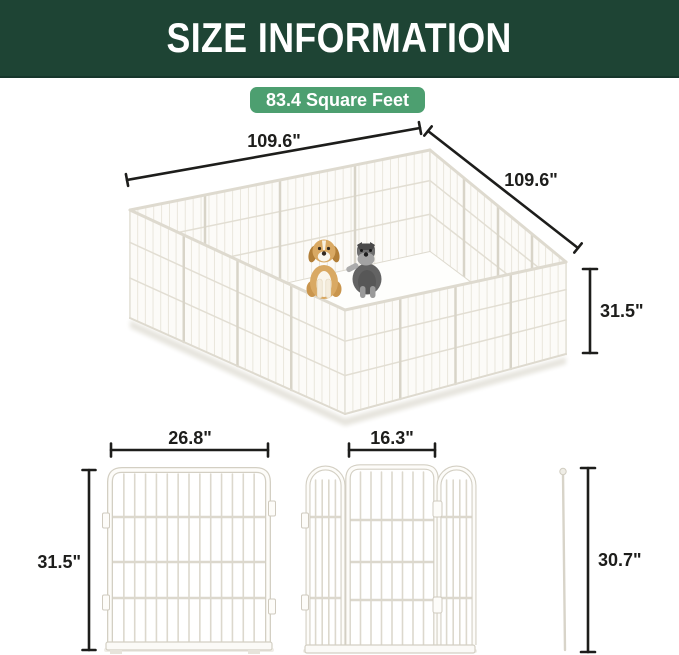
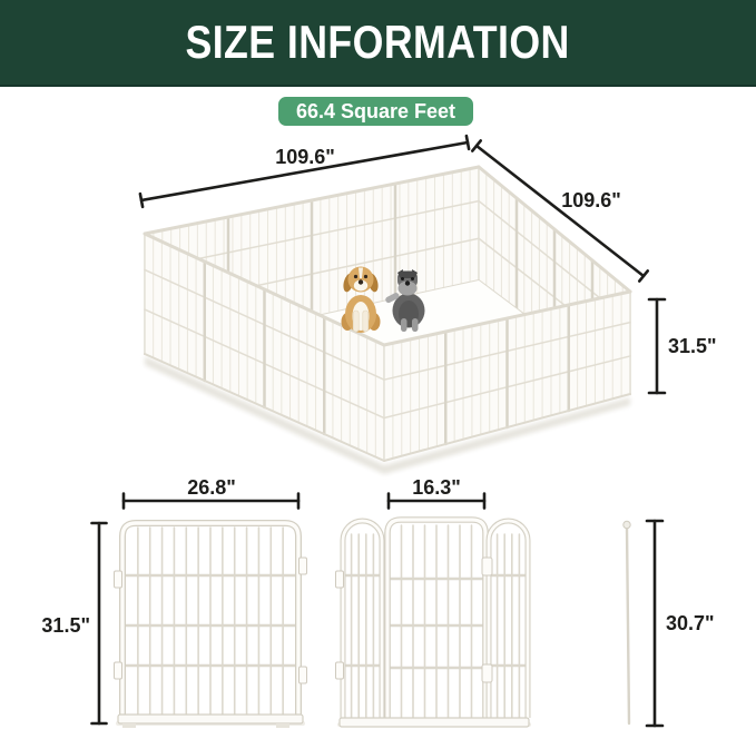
  SIZE INFORMATION
- 83.4 Square Feet
+ 66.4 Square Feet
  109.6"
  109.6"
  31.5"
  26.8"
  31.5"
  16.3"
  30.7"
